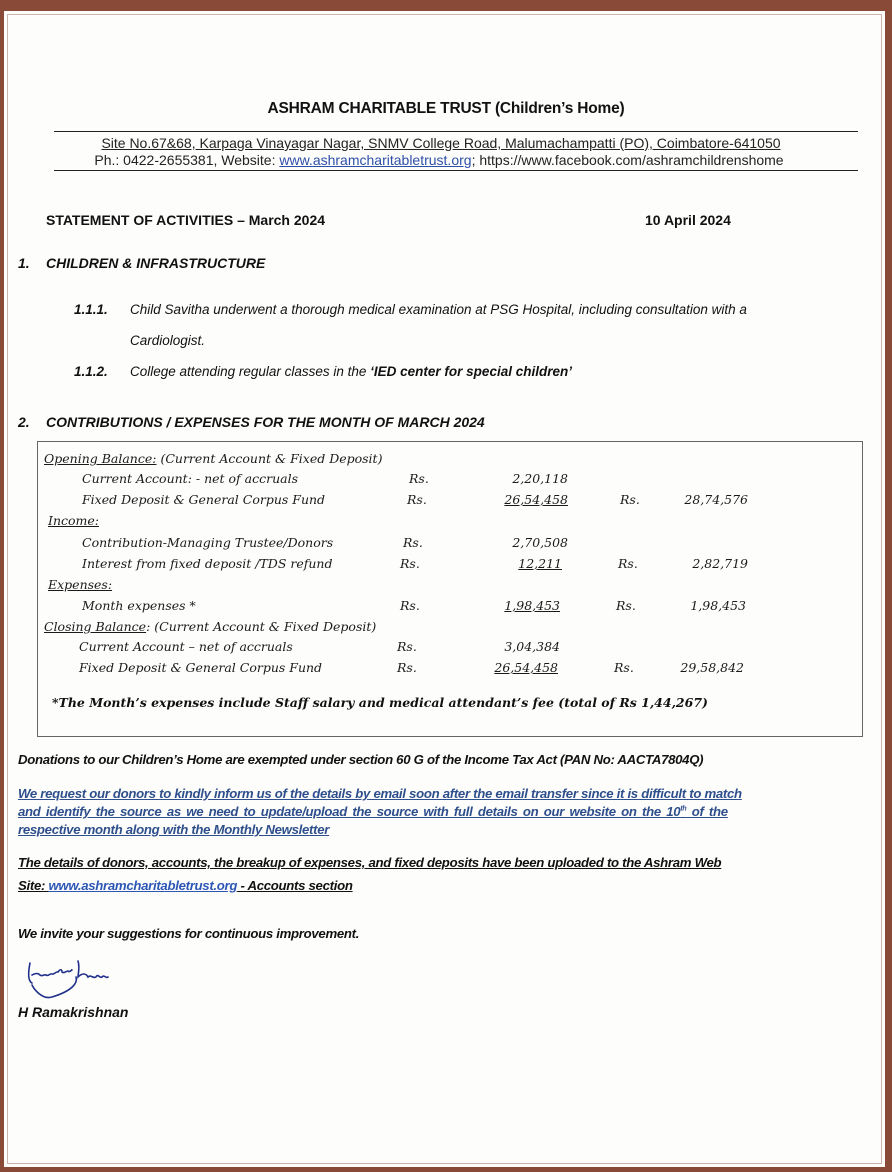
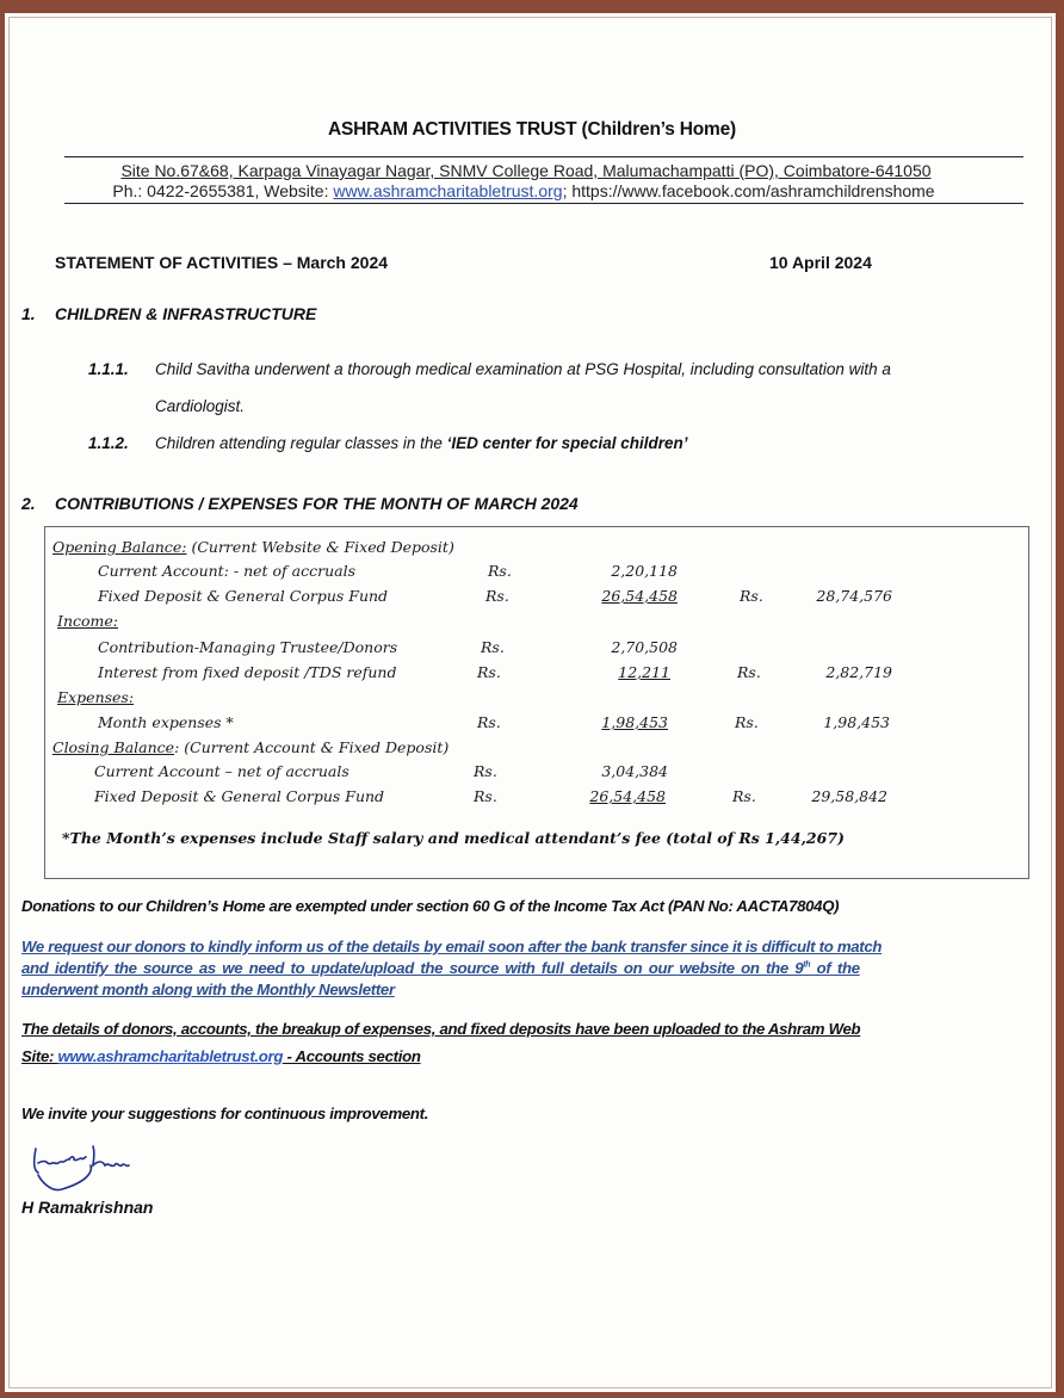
- ASHRAM CHARITABLE TRUST (Children’s Home)
+ ASHRAM ACTIVITIES TRUST (Children’s Home)
  Site No.67&68, Karpaga Vinayagar Nagar, SNMV College Road, Malumachampatti (PO), Coimbatore-641050
  Ph.: 0422-2655381, Website: www.ashramcharitabletrust.org; https://www.facebook.com/ashramchildrenshome
  STATEMENT OF ACTIVITIES – March 2024
  10 April 2024
  1. CHILDREN & INFRASTRUCTURE
  1.1.1. Child Savitha underwent a thorough medical examination at PSG Hospital, including consultation with a
  Cardiologist.
- 1.1.2. College attending regular classes in the ‘IED center for special children’
+ 1.1.2. Children attending regular classes in the ‘IED center for special children’
  2. CONTRIBUTIONS / EXPENSES FOR THE MONTH OF MARCH 2024
- Opening Balance: (Current Account & Fixed Deposit)
+ Opening Balance: (Current Website & Fixed Deposit)
  Current Account: - net of accruals
  Rs.
  2,20,118
  Fixed Deposit & General Corpus Fund
  Rs.
  26,54,458
  Rs.
  28,74,576
  Income:
  Contribution-Managing Trustee/Donors
  Rs.
  2,70,508
  Interest from fixed deposit /TDS refund
  Rs.
  12,211
  Rs.
  2,82,719
  Expenses:
  Month expenses *
  Rs.
  1,98,453
  Rs.
  1,98,453
  Closing Balance: (Current Account & Fixed Deposit)
  Current Account – net of accruals
  Rs.
  3,04,384
  Fixed Deposit & General Corpus Fund
  Rs.
  26,54,458
  Rs.
  29,58,842
  *The Month’s expenses include Staff salary and medical attendant’s fee (total of Rs 1,44,267)
  Donations to our Children’s Home are exempted under section 60 G of the Income Tax Act (PAN No: AACTA7804Q)
- We request our donors to kindly inform us of the details by email soon after the email transfer since it is difficult to match
+ We request our donors to kindly inform us of the details by email soon after the bank transfer since it is difficult to match
- and identify the source as we need to update/upload the source with full details on our website on the 10 of the
+ and identify the source as we need to update/upload the source with full details on our website on the 9 of the
- respective month along with the Monthly Newsletter
+ underwent month along with the Monthly Newsletter
  The details of donors, accounts, the breakup of expenses, and fixed deposits have been uploaded to the Ashram Web
  Site: www.ashramcharitabletrust.org - Accounts section
  We invite your suggestions for continuous improvement.
  H Ramakrishnan
